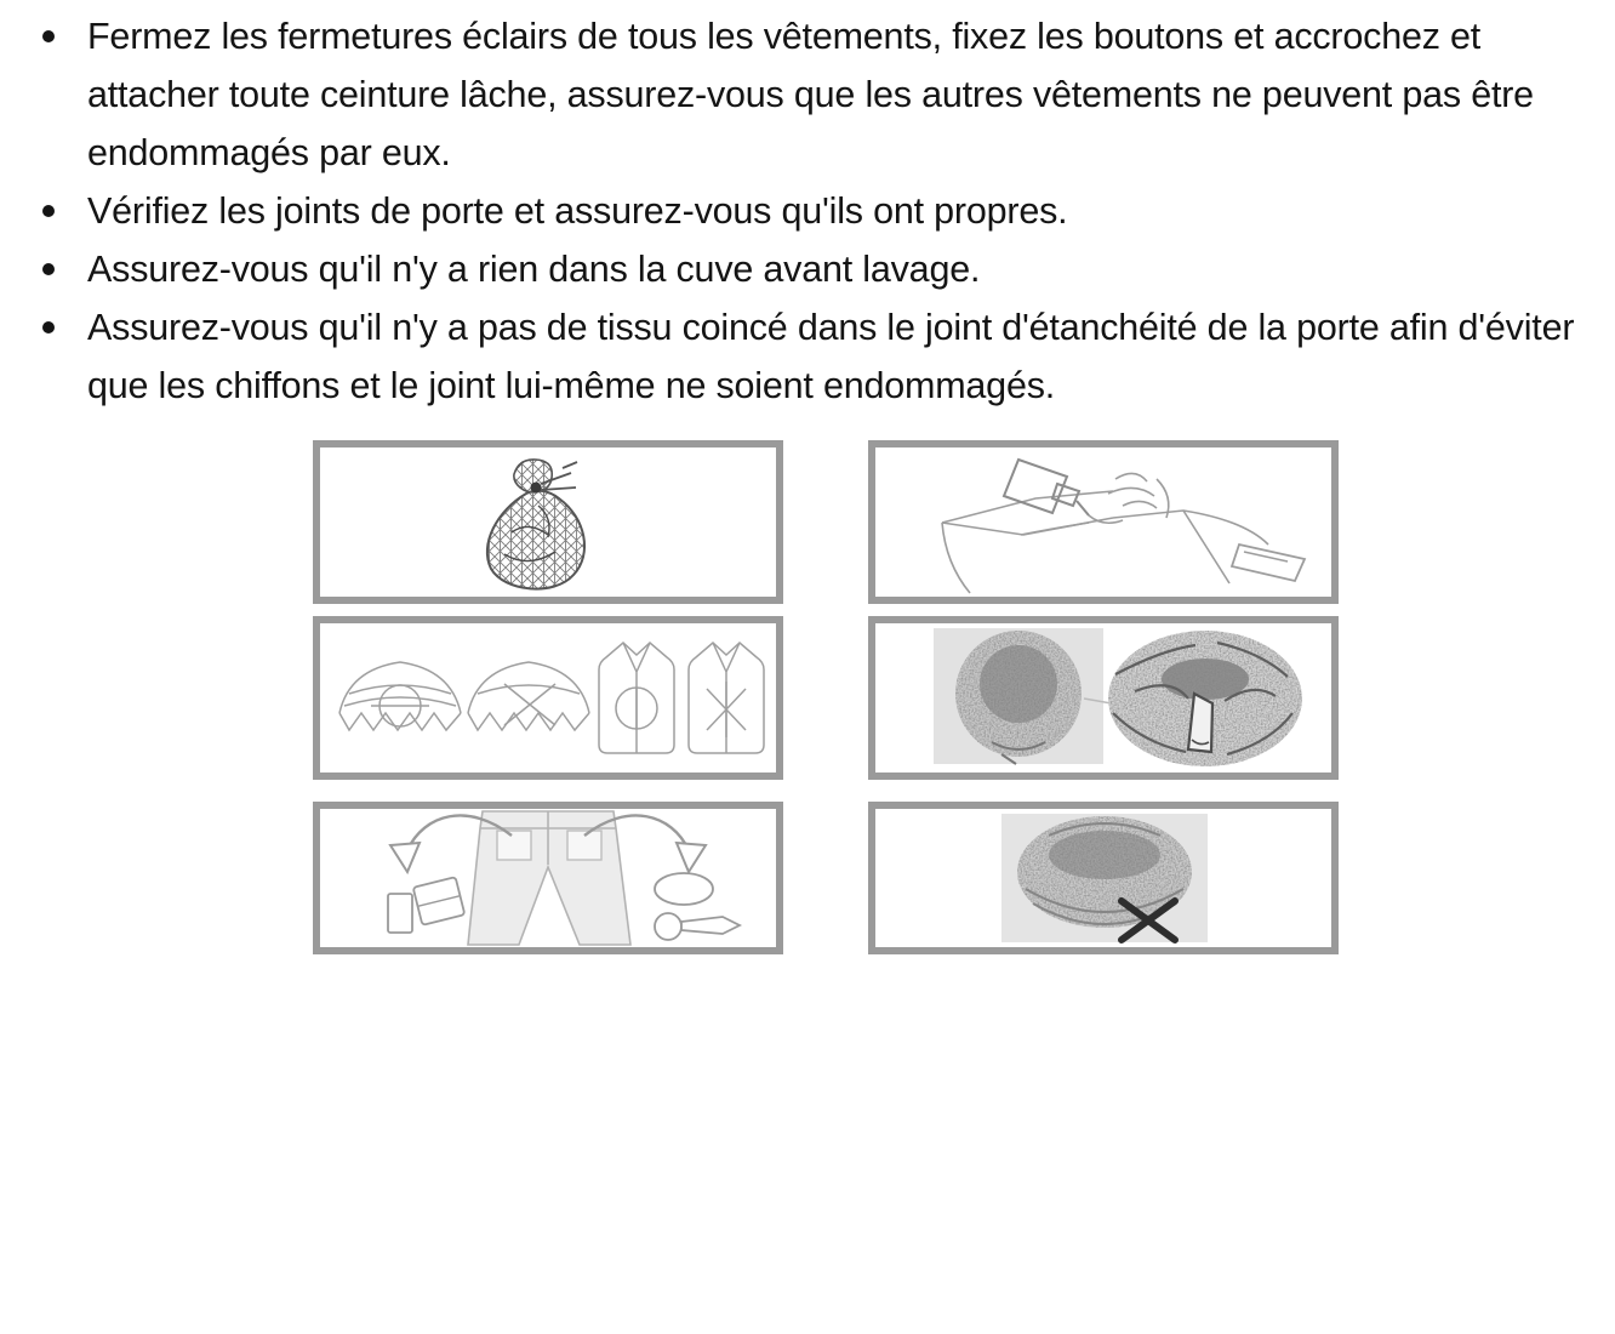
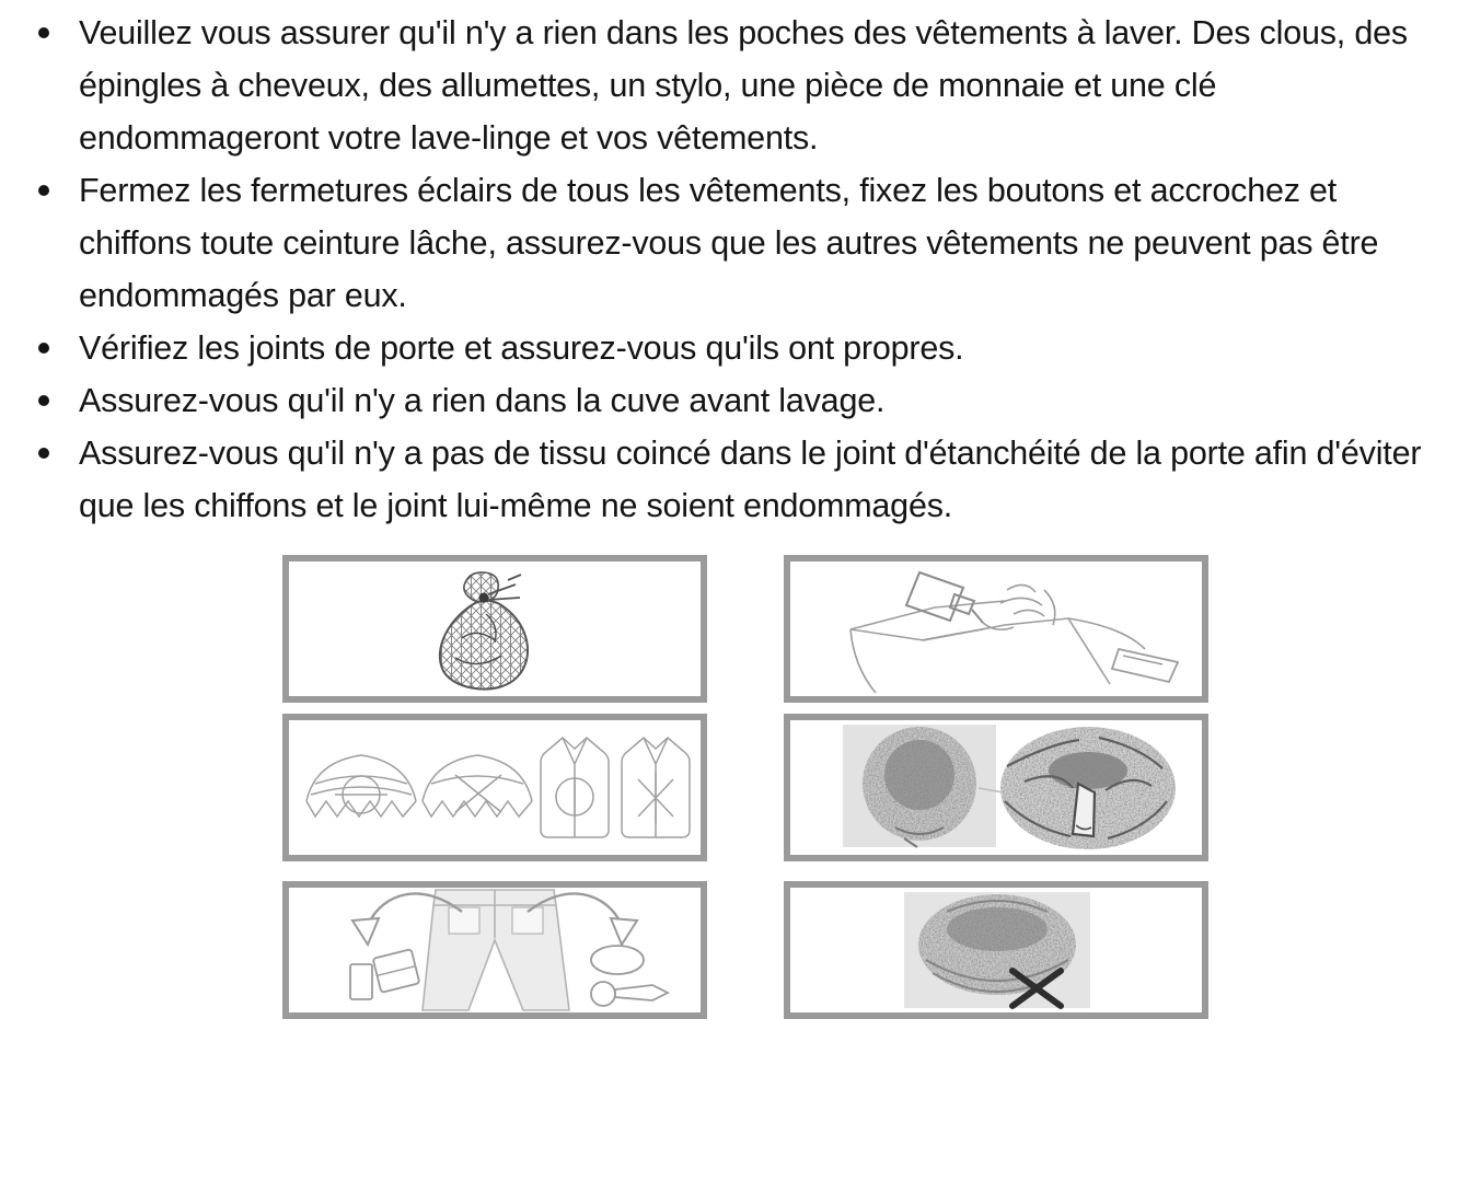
+ Veuillez vous assurer qu'il n'y a rien dans les poches des vêtements à laver. Des clous, des épingles à cheveux, des allumettes, un stylo, une pièce de monnaie et une clé endommageront votre lave-linge et vos vêtements.
- Fermez les fermetures éclairs de tous les vêtements, fixez les boutons et accrochez et attacher toute ceinture lâche, assurez-vous que les autres vêtements ne peuvent pas être endommagés par eux.
+ Fermez les fermetures éclairs de tous les vêtements, fixez les boutons et accrochez et chiffons toute ceinture lâche, assurez-vous que les autres vêtements ne peuvent pas être endommagés par eux.
  Vérifiez les joints de porte et assurez-vous qu'ils ont propres.
  Assurez-vous qu'il n'y a rien dans la cuve avant lavage.
  Assurez-vous qu'il n'y a pas de tissu coincé dans le joint d'étanchéité de la porte afin d'éviter que les chiffons et le joint lui-même ne soient endommagés.
